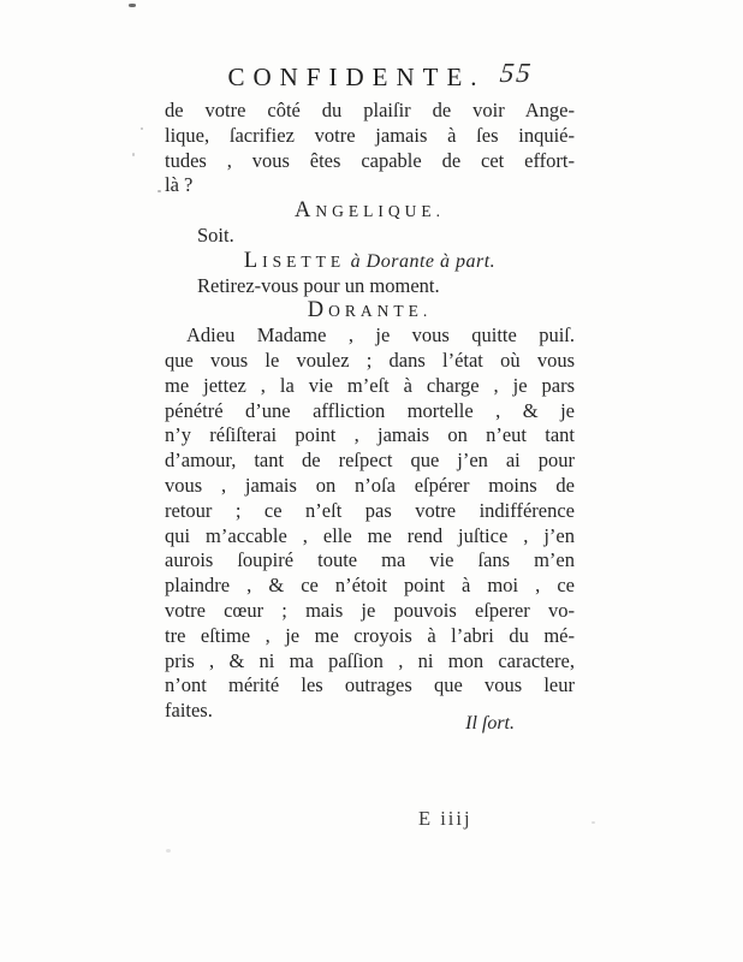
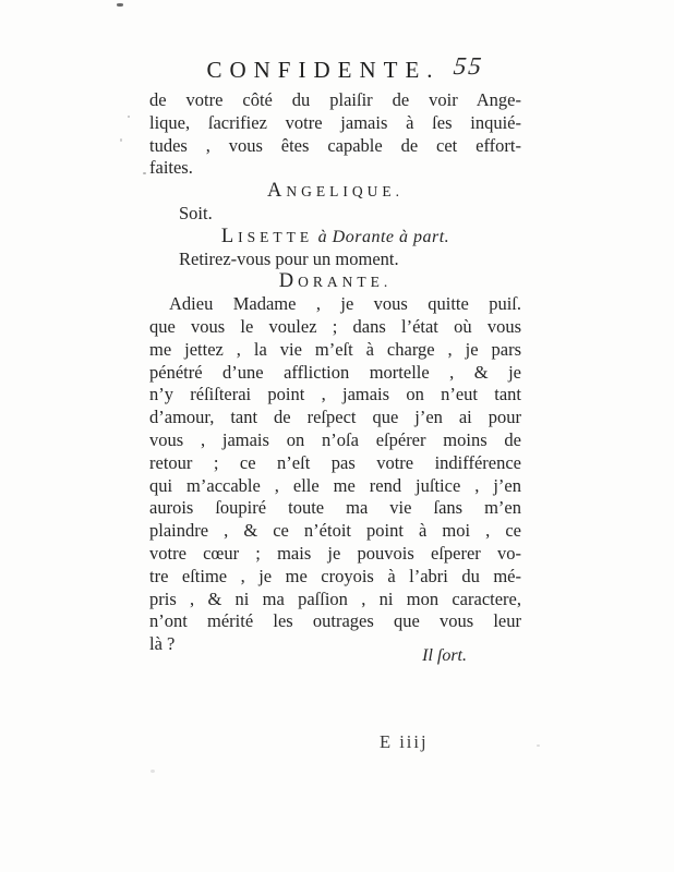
  CONFIDENTE.
  de votre côté du plaiſir de voir Ange-
  lique, ſacrifiez votre jamais à ſes inquié-
  tudes , vous êtes capable de cet effort-
- là ?
+ faites.
  ANGELIQUE.
  Soit.
  LISETTE à Dorante à part.
  Retirez-vous pour un moment.
  DORANTE.
  Adieu Madame , je vous quitte puiſ.
  que vous le voulez ; dans l’état où vous
  me jettez , la vie m’eſt à charge , je pars
  pénétré d’une affliction mortelle , & je
  n’y réſiſterai point , jamais on n’eut tant
  d’amour, tant de reſpect que j’en ai pour
  vous , jamais on n’oſa eſpérer moins de
  retour ; ce n’eſt pas votre indifférence
  qui m’accable , elle me rend juſtice , j’en
  aurois ſoupiré toute ma vie ſans m’en
  plaindre , & ce n’étoit point à moi , ce
  votre cœur ; mais je pouvois eſperer vo-
  tre eſtime , je me croyois à l’abri du mé-
  pris , & ni ma paſſion , ni mon caractere,
  n’ont mérité les outrages que vous leur
- faites.
+ là ?
  Il ſort.
  E iiij
